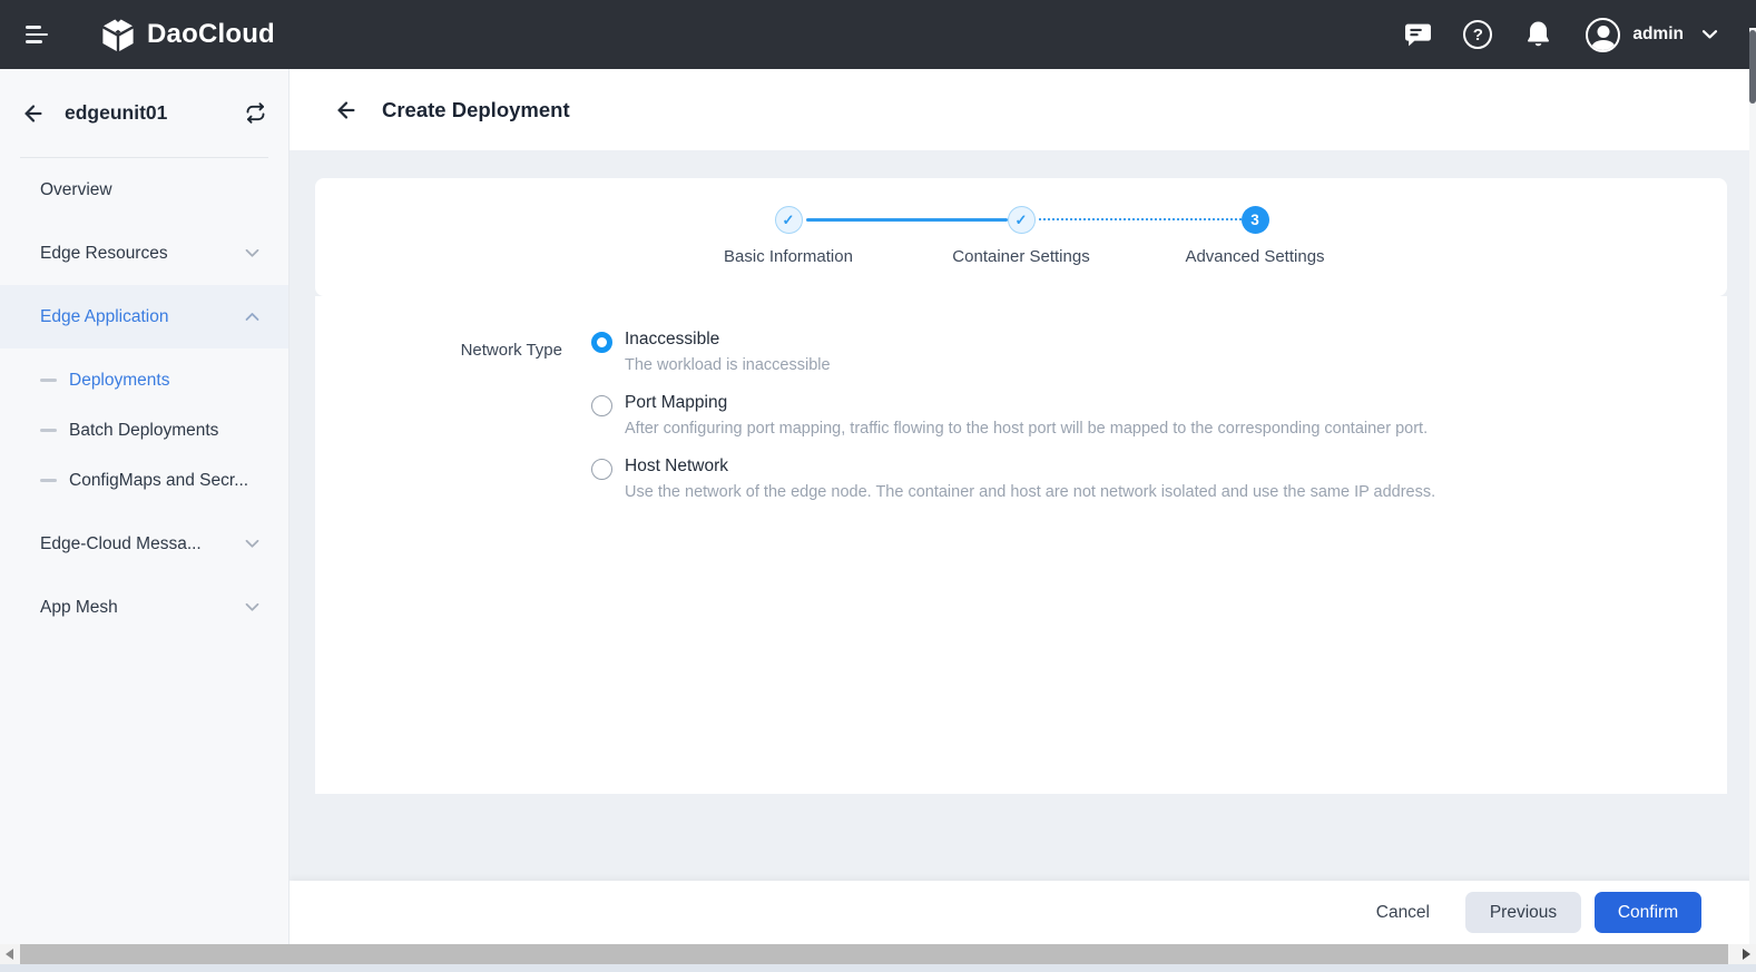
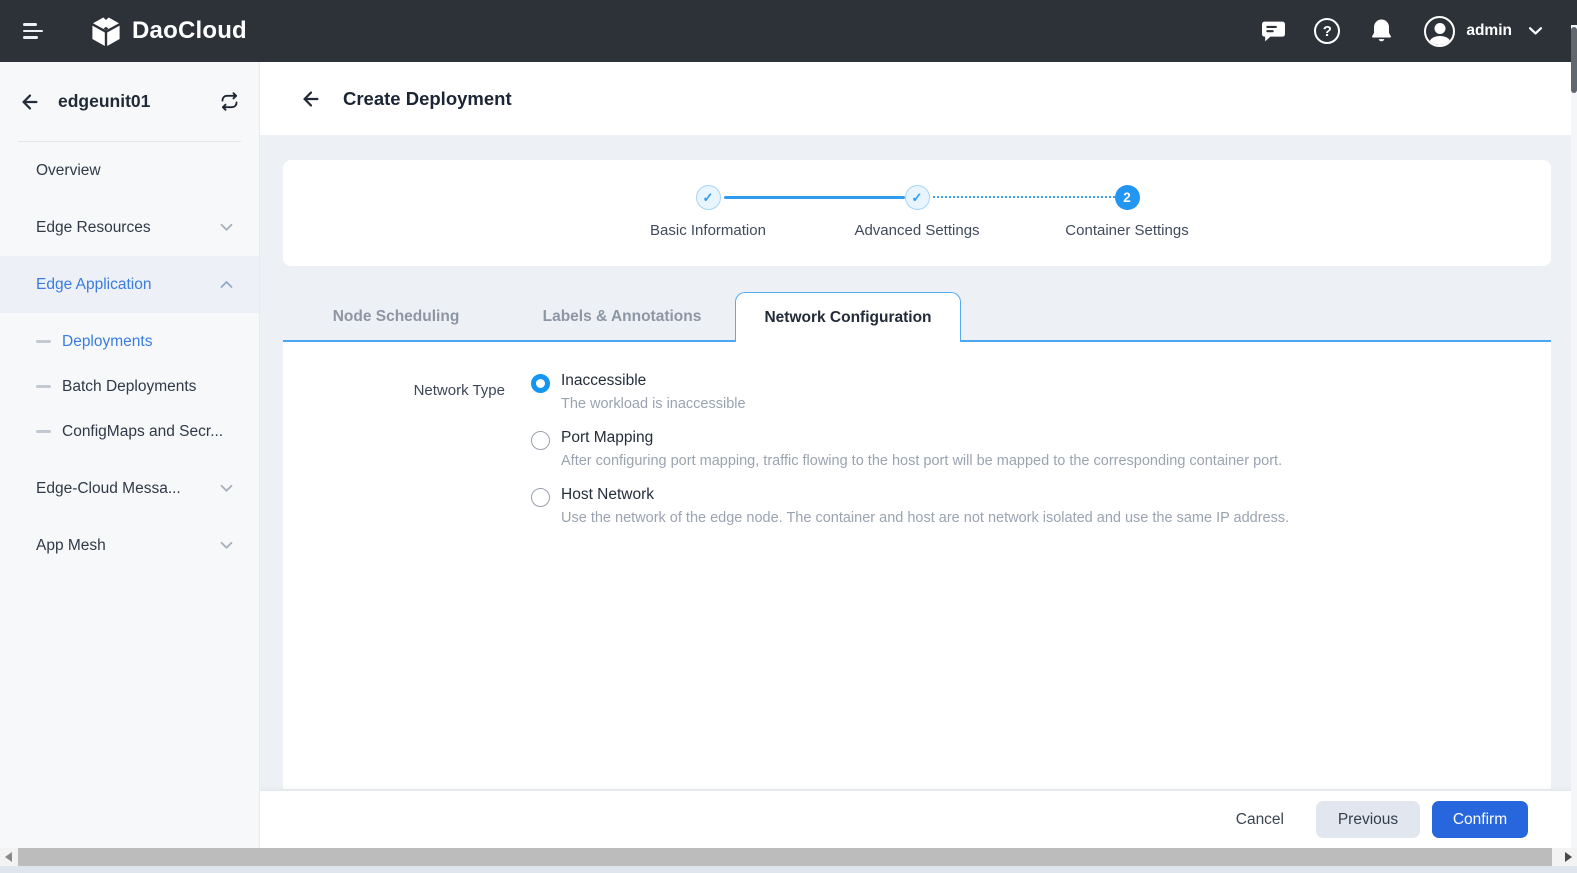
  DaoCloud
  ?
  admin
  edgeunit01
  Overview
  Edge Resources
  Edge Application
  Deployments
  Batch Deployments
  ConfigMaps and Secr...
  Edge-Cloud Messa...
  App Mesh
  Create Deployment
  Basic Information
- Container Settings
+ Advanced Settings
- 3
+ 2
- Advanced Settings
+ Container Settings
+ Node Scheduling
+ Labels & Annotations
+ Network Configuration
  Network Type
  Inaccessible
  The workload is inaccessible
  Port Mapping
  After configuring port mapping, traffic flowing to the host port will be mapped to the corresponding container port.
  Host Network
  Use the network of the edge node. The container and host are not network isolated and use the same IP address.
  Cancel
  Previous
  Confirm
